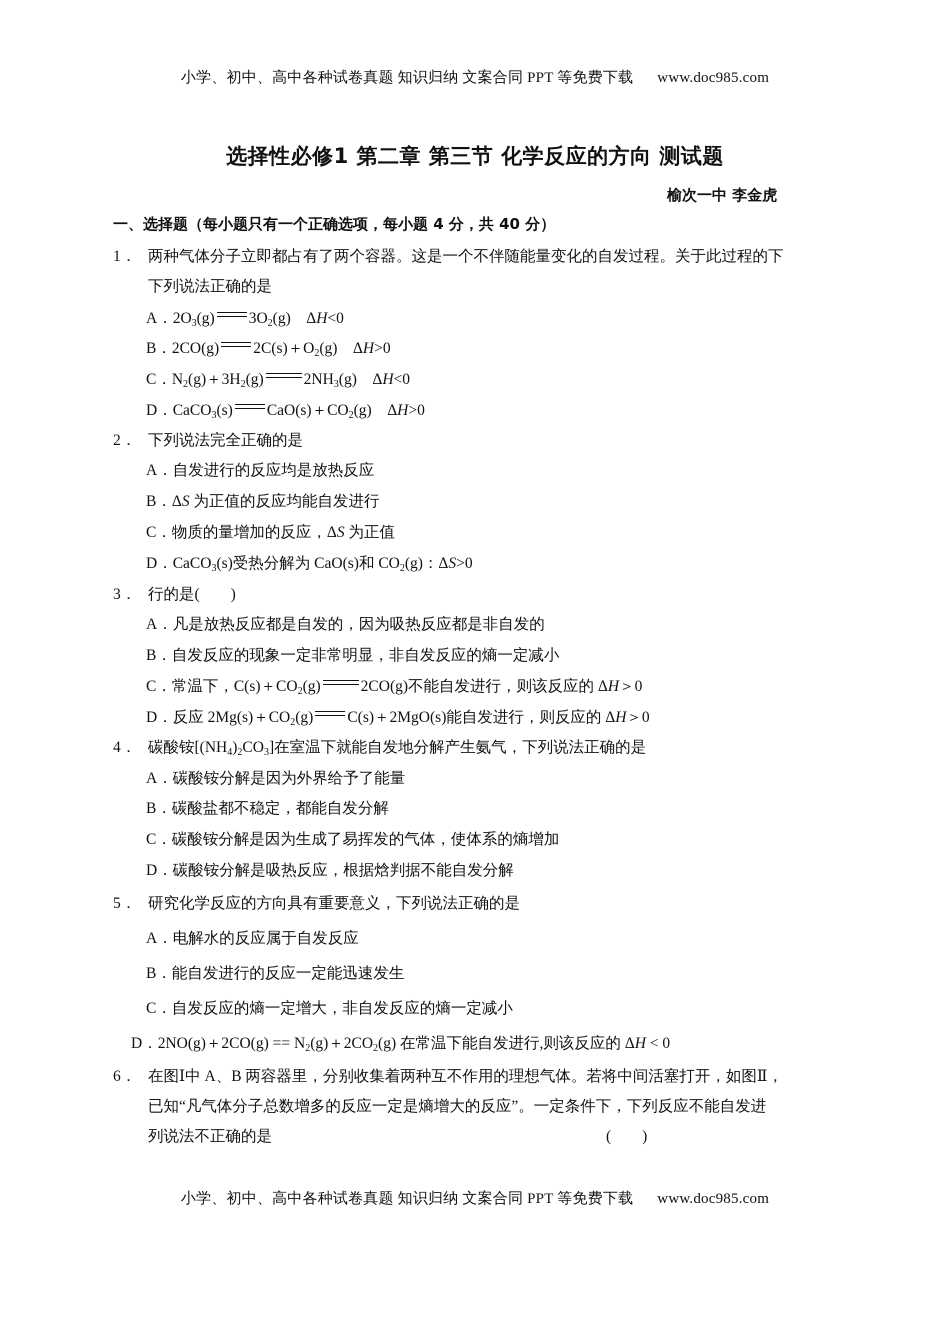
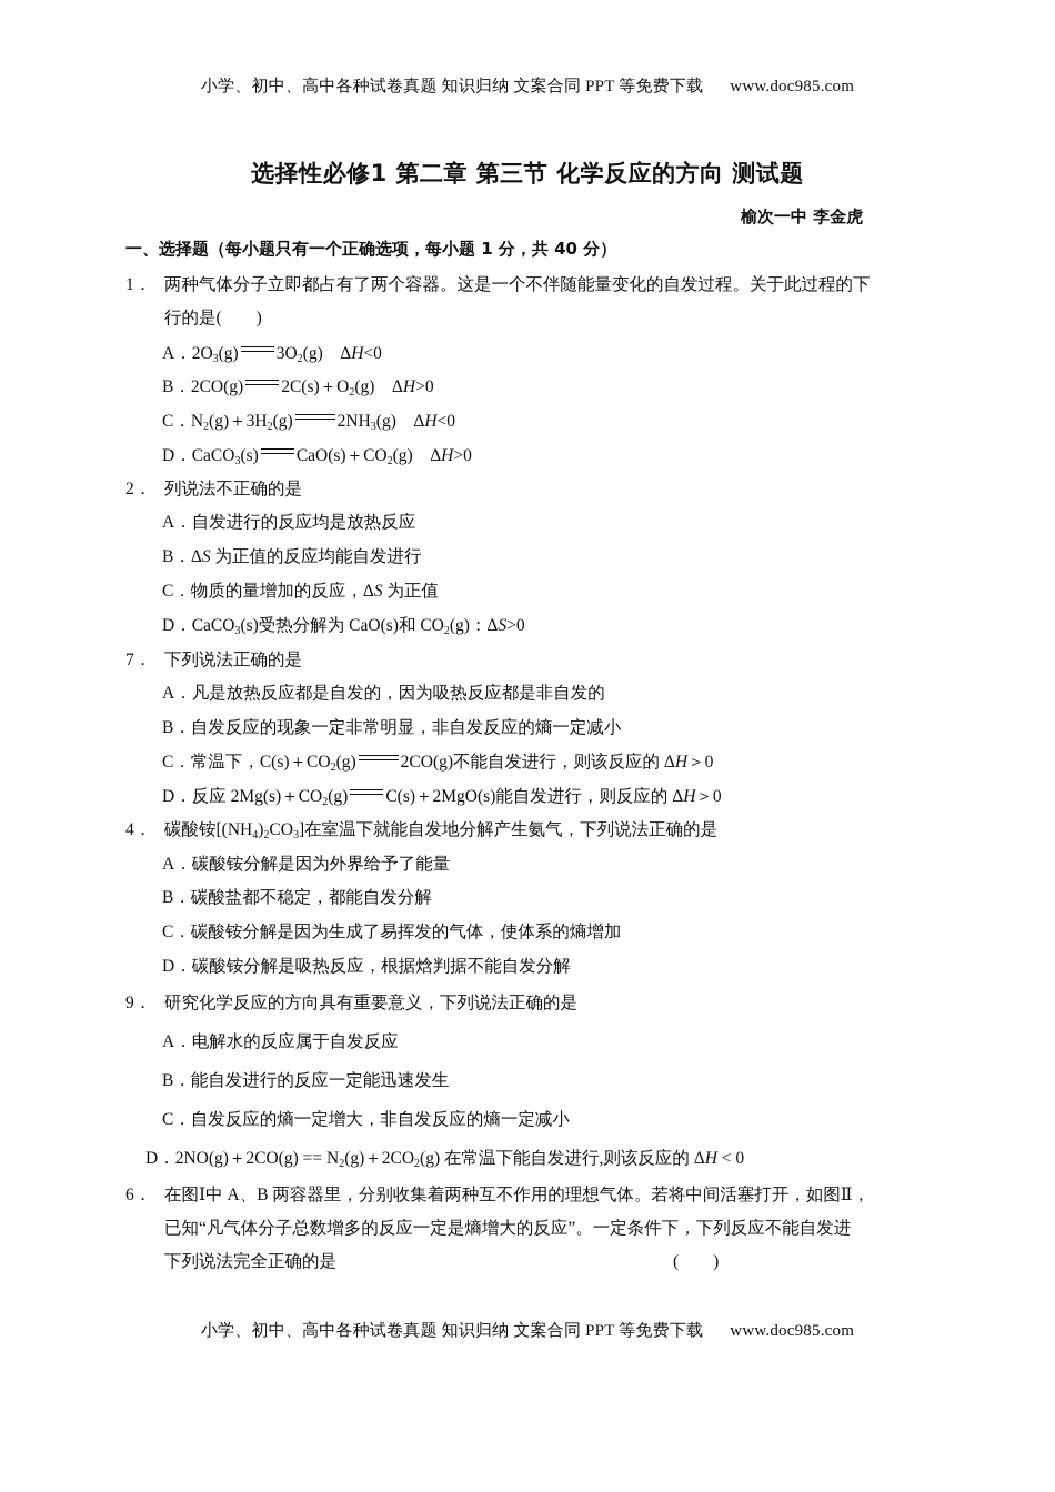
  小学、初中、高中各种试卷真题 知识归纳 文案合同 PPT 等免费下载 www.doc985.com
  选择性必修1 第二章 第三节 化学反应的方向 测试题
  榆次一中 李金虎
- 一、选择题（每小题只有一个正确选项，每小题 4 分，共 40 分）
+ 一、选择题（每小题只有一个正确选项，每小题 1 分，共 40 分）
  1．
  两种气体分子立即都占有了两个容器。这是一个不伴随能量变化的自发过程。关于此过程的下
- 下列说法正确的是
+ 行的是( )
  A．2O3(g) 3O2(g) ΔH<0
  B．2CO(g) 2C(s)＋O2(g) ΔH>0
  C．N2(g)＋3H2(g) 2NH3(g) ΔH<0
  D．CaCO3(s) CaO(s)＋CO2(g) ΔH>0
  2．
- 下列说法完全正确的是
+ 列说法不正确的是
  A．自发进行的反应均是放热反应
  B．ΔS 为正值的反应均能自发进行
  C．物质的量增加的反应，ΔS 为正值
  D．CaCO3(s)受热分解为 CaO(s)和 CO2(g)：ΔS>0
- 3．
+ 7．
- 行的是( )
+ 下列说法正确的是
  A．凡是放热反应都是自发的，因为吸热反应都是非自发的
  B．自发反应的现象一定非常明显，非自发反应的熵一定减小
  C．常温下，C(s)＋CO2(g) 2CO(g)不能自发进行，则该反应的 ΔH＞0
  D．反应 2Mg(s)＋CO2(g) C(s)＋2MgO(s)能自发进行，则反应的 ΔH＞0
  4．
  碳酸铵[(NH4)2CO3]在室温下就能自发地分解产生氨气，下列说法正确的是
  A．碳酸铵分解是因为外界给予了能量
  B．碳酸盐都不稳定，都能自发分解
  C．碳酸铵分解是因为生成了易挥发的气体，使体系的熵增加
  D．碳酸铵分解是吸热反应，根据焓判据不能自发分解
- 5．
+ 9．
  研究化学反应的方向具有重要意义，下列说法正确的是
  A．电解水的反应属于自发反应
  B．能自发进行的反应一定能迅速发生
  C．自发反应的熵一定增大，非自发反应的熵一定减小
  D．2NO(g)＋2CO(g) == N2(g)＋2CO2(g) 在常温下能自发进行,则该反应的 ΔH < 0
  6．
  在图Ⅰ中 A、B 两容器里，分别收集着两种互不作用的理想气体。若将中间活塞打开，如图Ⅱ，
  已知“凡气体分子总数增多的反应一定是熵增大的反应”。一定条件下，下列反应不能自发进
- 列说法不正确的是
+ 下列说法完全正确的是
  ( )
  小学、初中、高中各种试卷真题 知识归纳 文案合同 PPT 等免费下载 www.doc985.com
